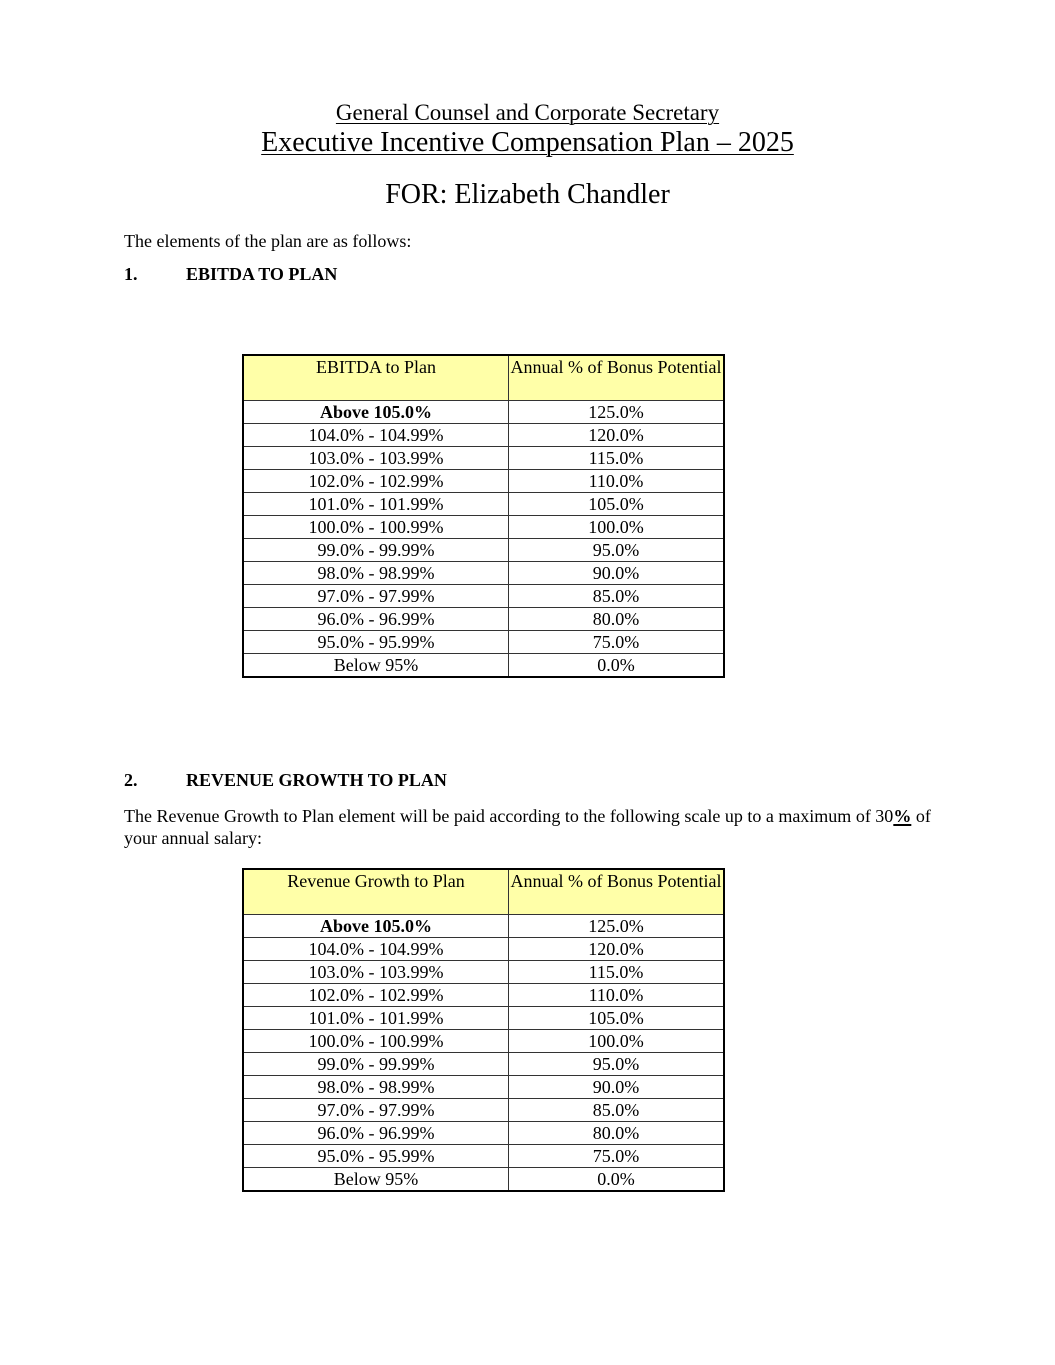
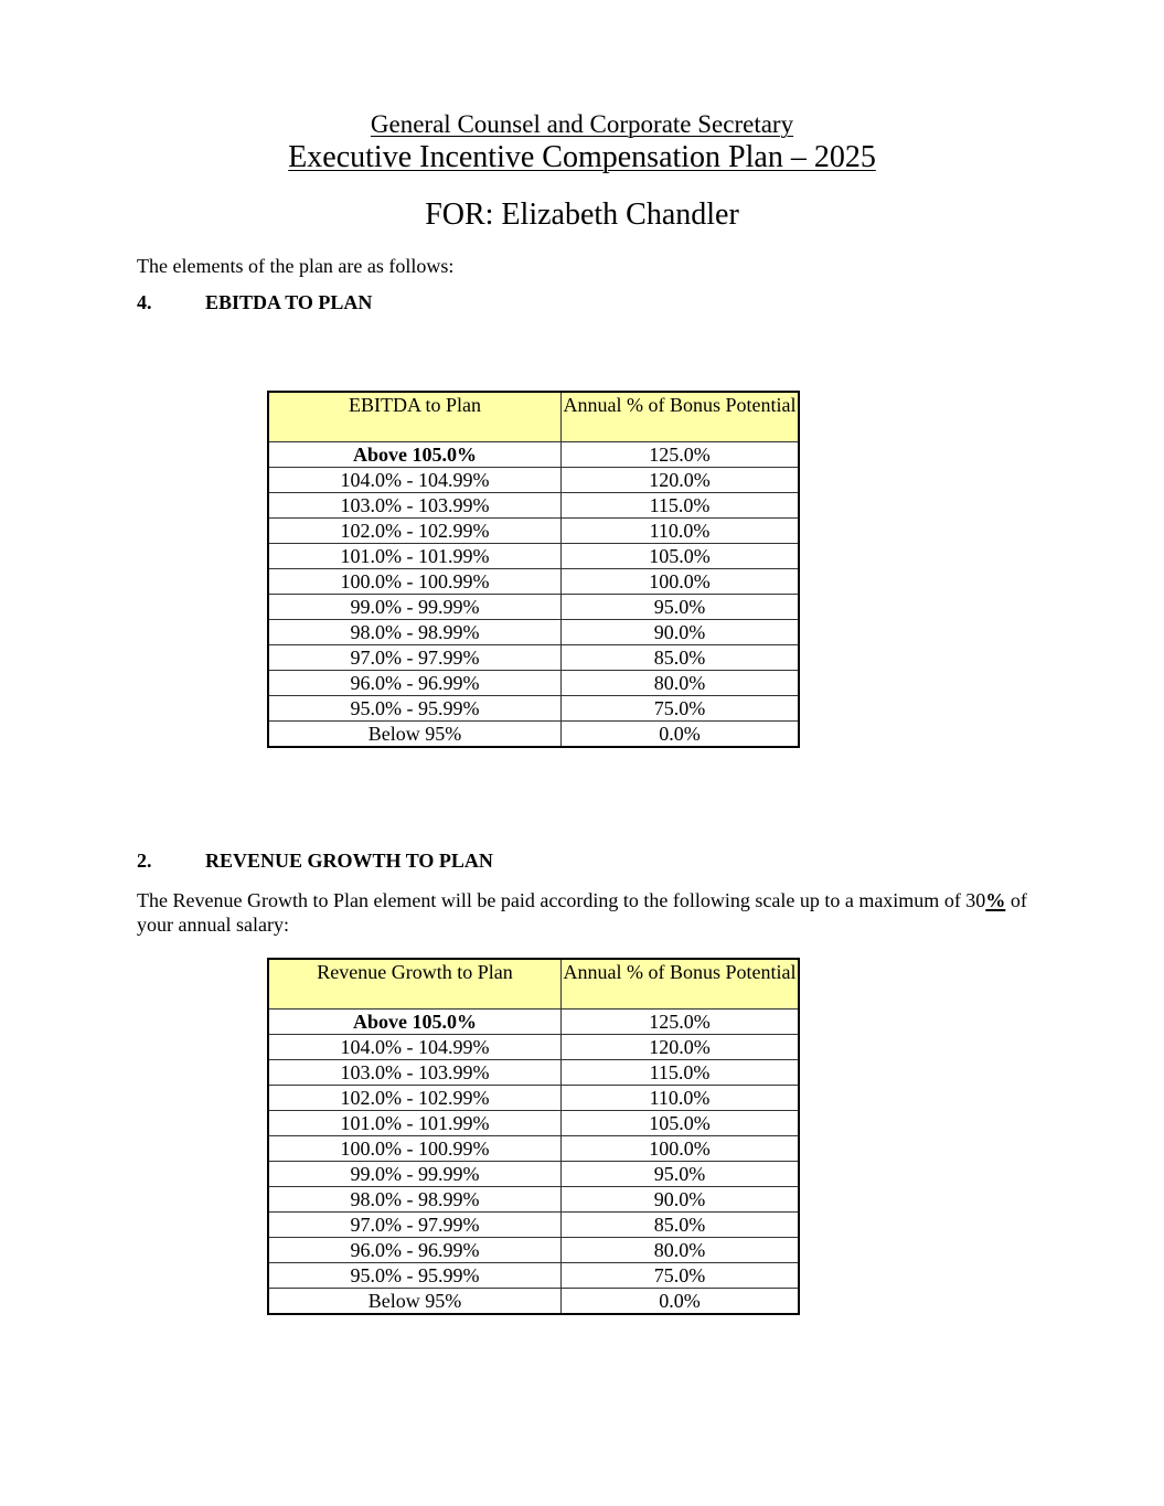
  General Counsel and Corporate Secretary
  Executive Incentive Compensation Plan – 2025
  FOR: Elizabeth Chandler
  The elements of the plan are as follows:
- 1. EBITDA TO PLAN
+ 4. EBITDA TO PLAN
  EBITDA to Plan	Annual % of Bonus Potential
  Above 105.0%	125.0%
  104.0% - 104.99%	120.0%
  103.0% - 103.99%	115.0%
  102.0% - 102.99%	110.0%
  101.0% - 101.99%	105.0%
  100.0% - 100.99%	100.0%
  99.0% - 99.99%	95.0%
  98.0% - 98.99%	90.0%
  97.0% - 97.99%	85.0%
  96.0% - 96.99%	80.0%
  95.0% - 95.99%	75.0%
  Below 95%	0.0%
  2. REVENUE GROWTH TO PLAN
  The Revenue Growth to Plan element will be paid according to the following scale up to a maximum of 30% of your annual salary:
  Revenue Growth to Plan	Annual % of Bonus Potential
  Above 105.0%	125.0%
  104.0% - 104.99%	120.0%
  103.0% - 103.99%	115.0%
  102.0% - 102.99%	110.0%
  101.0% - 101.99%	105.0%
  100.0% - 100.99%	100.0%
  99.0% - 99.99%	95.0%
  98.0% - 98.99%	90.0%
  97.0% - 97.99%	85.0%
  96.0% - 96.99%	80.0%
  95.0% - 95.99%	75.0%
  Below 95%	0.0%
